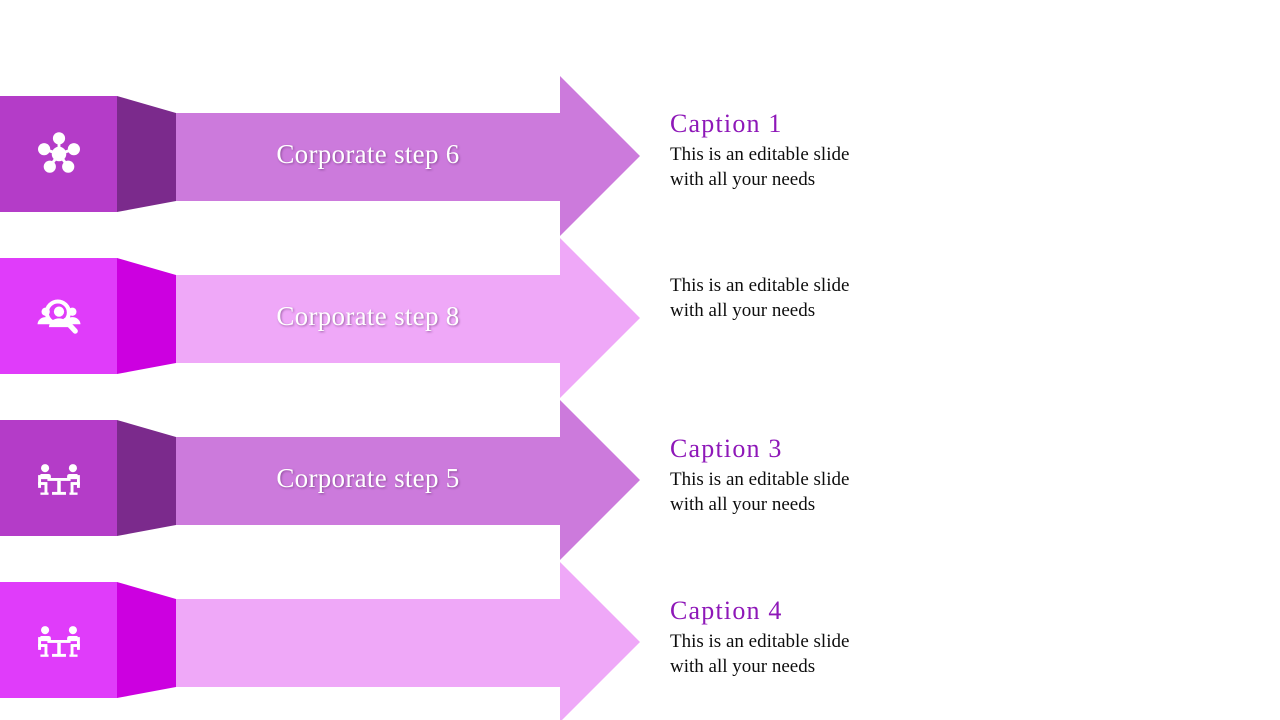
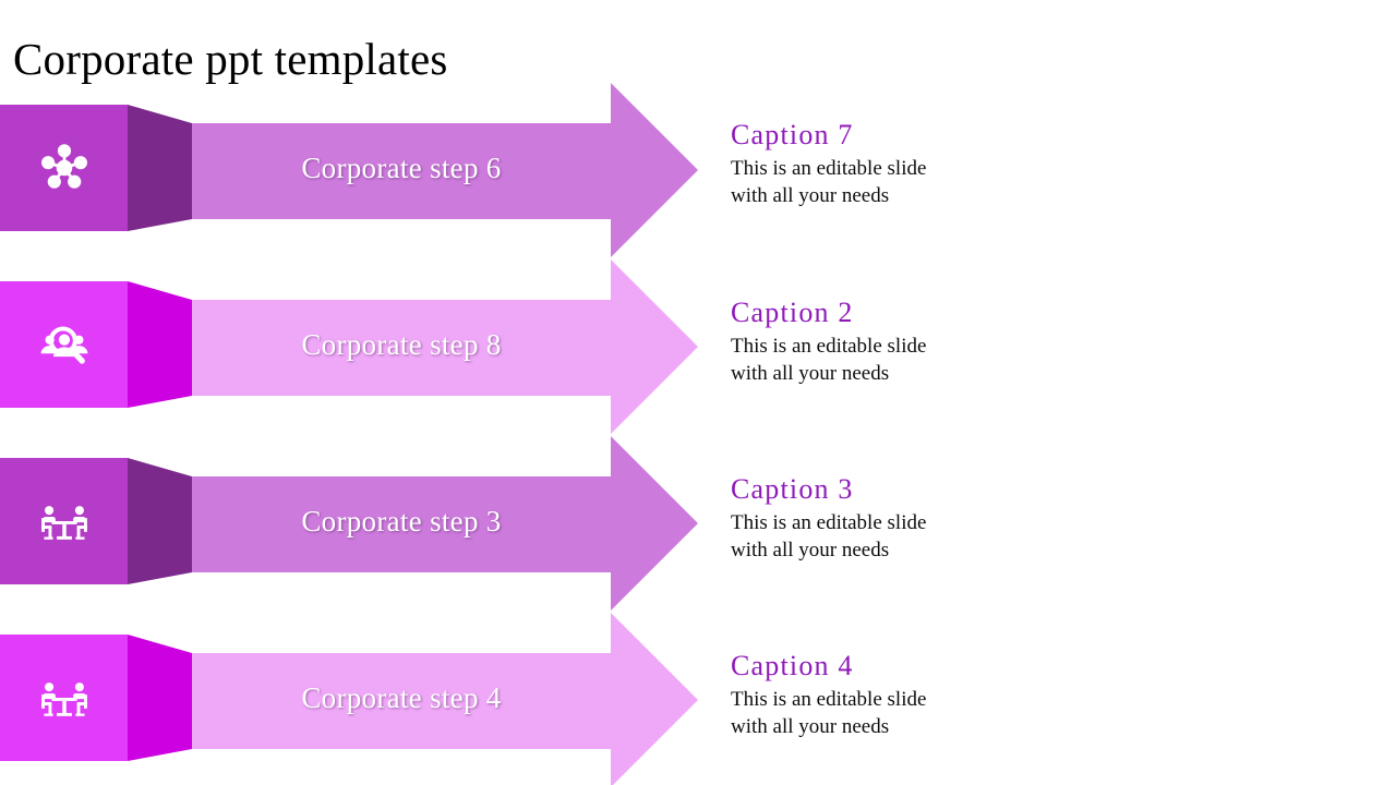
+ Corporate ppt templates
  Corporate step 6
  Corporate step 8
- Corporate step 5
+ Corporate step 3
+ Corporate step 4
- Caption 1
+ Caption 7
  This is an editable slide
  with all your needs
+ Caption 2
  This is an editable slide
  with all your needs
  Caption 3
  This is an editable slide
  with all your needs
  Caption 4
  This is an editable slide
  with all your needs
